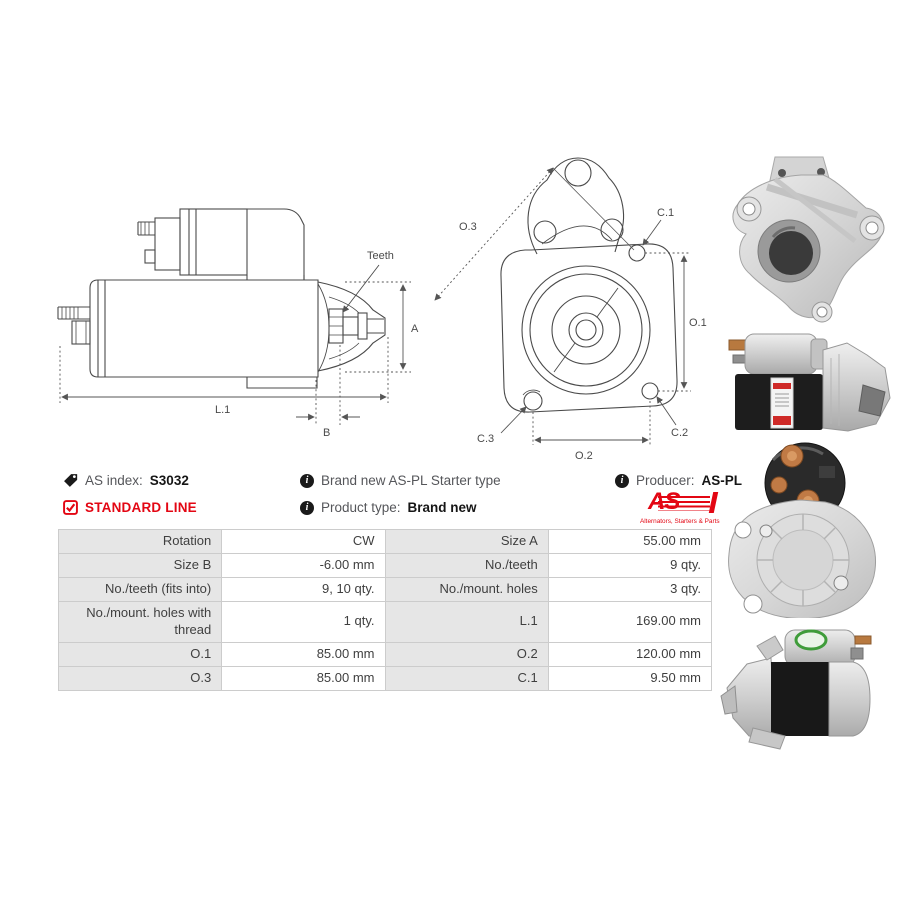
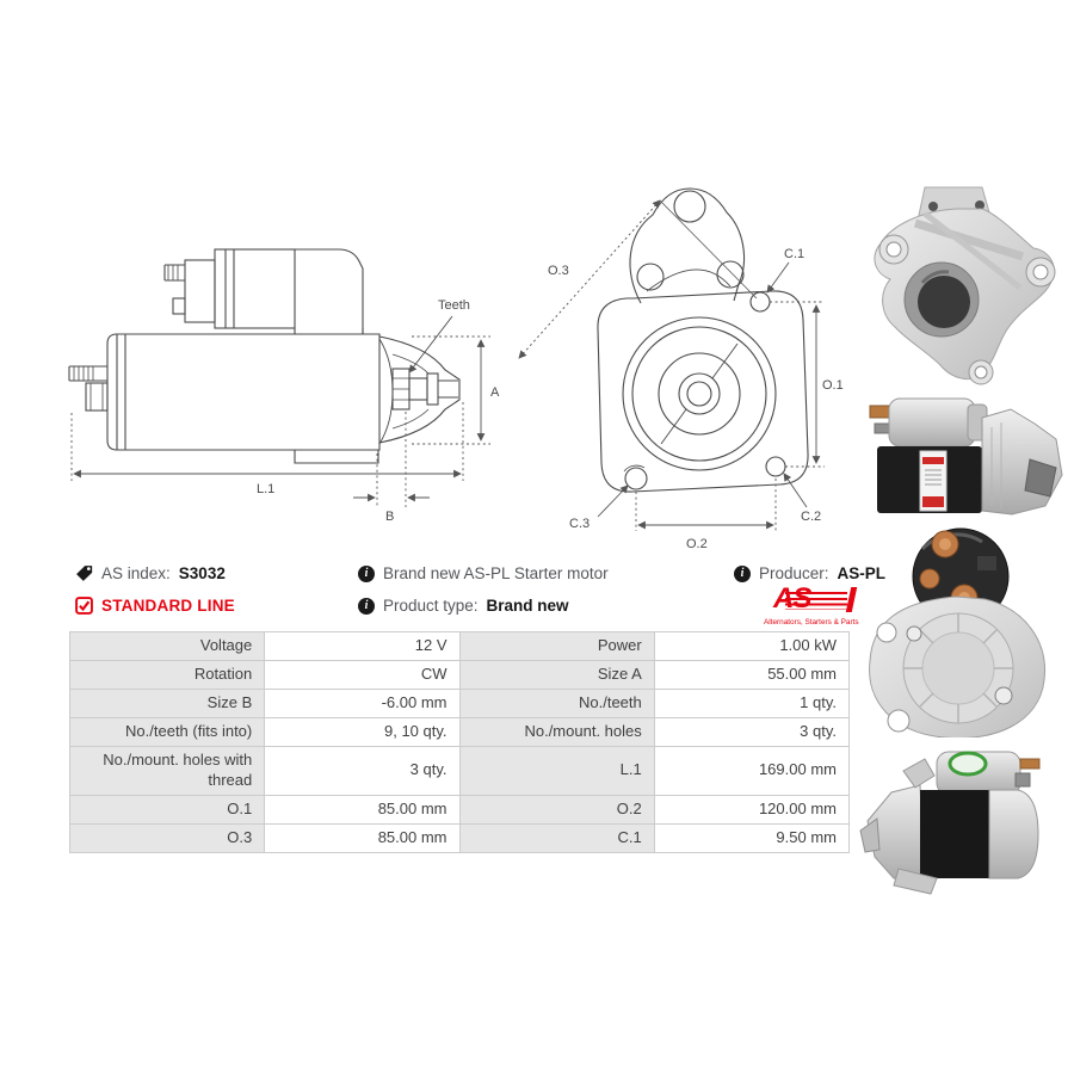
  Teeth
  A
  L.1
  B
  O.3
  C.1
  O.1
  C.2
  C.3
  O.2
  AS index:
  S3032
  STANDARD LINE
  i
- Brand new AS-PL Starter type
+ Brand new AS-PL Starter motor
  i
  Product type:
  Brand new
  i
  Producer:
  AS-PL
  AS
+ Voltage	12 V	Power	1.00 kW
  Rotation	CW	Size A	55.00 mm
- Size B	-6.00 mm	No./teeth	9 qty.
+ Size B	-6.00 mm	No./teeth	1 qty.
  No./teeth (fits into)	9, 10 qty.	No./mount. holes	3 qty.
- No./mount. holes with thread	1 qty.	L.1	169.00 mm
+ No./mount. holes with thread	3 qty.	L.1	169.00 mm
  O.1	85.00 mm	O.2	120.00 mm
  O.3	85.00 mm	C.1	9.50 mm
